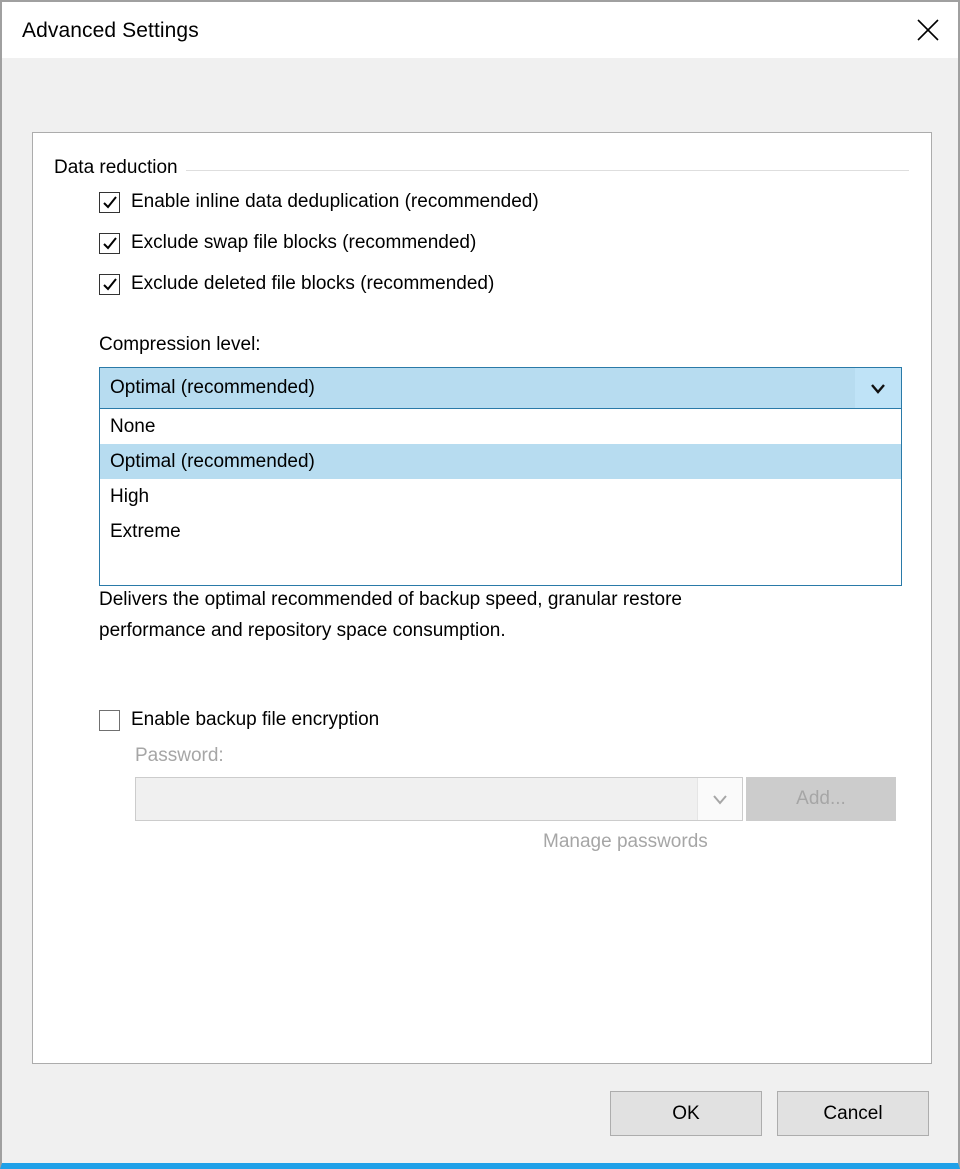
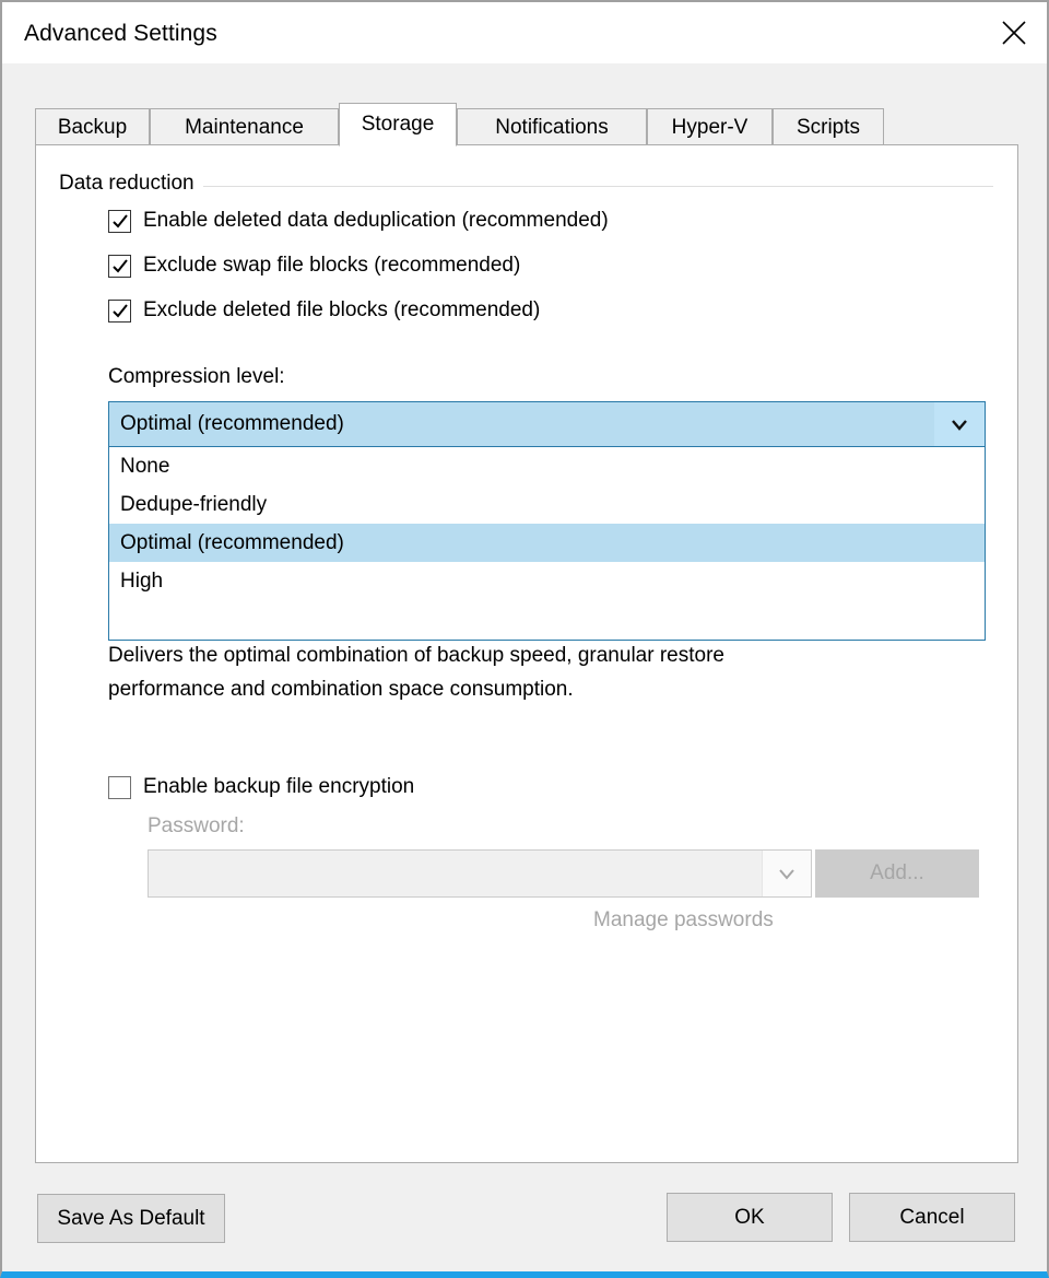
  Advanced Settings
+ Backup
+ Maintenance
+ Storage
+ Notifications
+ Hyper-V
+ Scripts
  Data reduction
- Enable inline data deduplication (recommended)
+ Enable deleted data deduplication (recommended)
  Exclude swap file blocks (recommended)
  Exclude deleted file blocks (recommended)
  Compression level:
  Optimal (recommended)
  None
+ Dedupe-friendly
  Optimal (recommended)
  High
- Extreme
- Delivers the optimal recommended of backup speed, granular restore
+ Delivers the optimal combination of backup speed, granular restore
- performance and repository space consumption.
+ performance and combination space consumption.
  Enable backup file encryption
  Password:
  Add...
  Manage passwords
+ Save As Default
  OK
  Cancel
